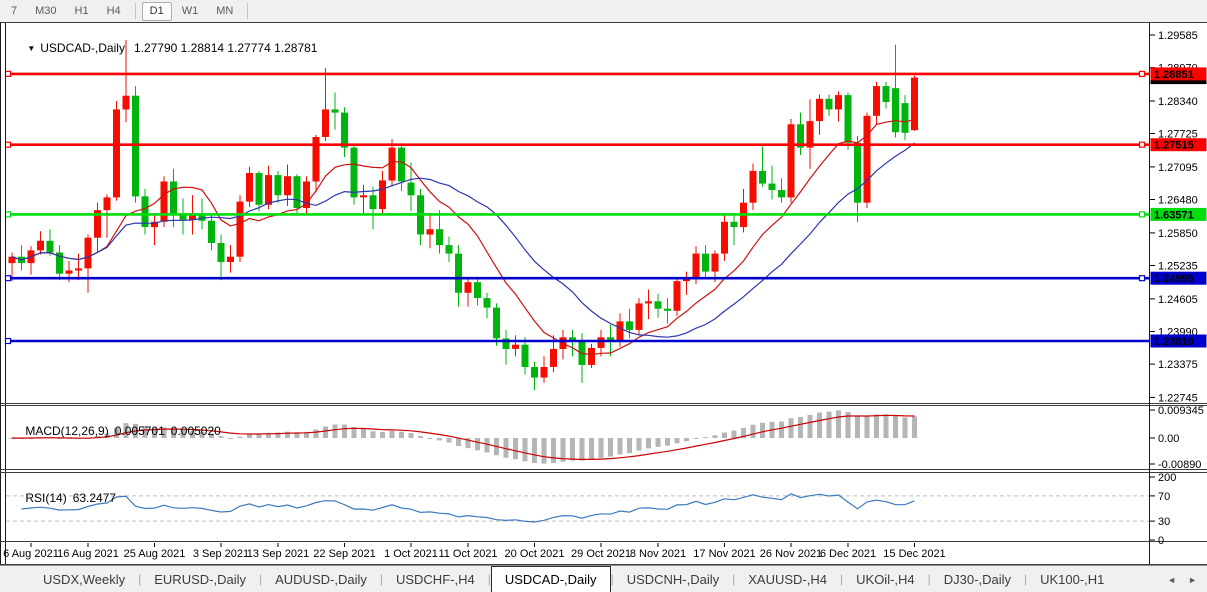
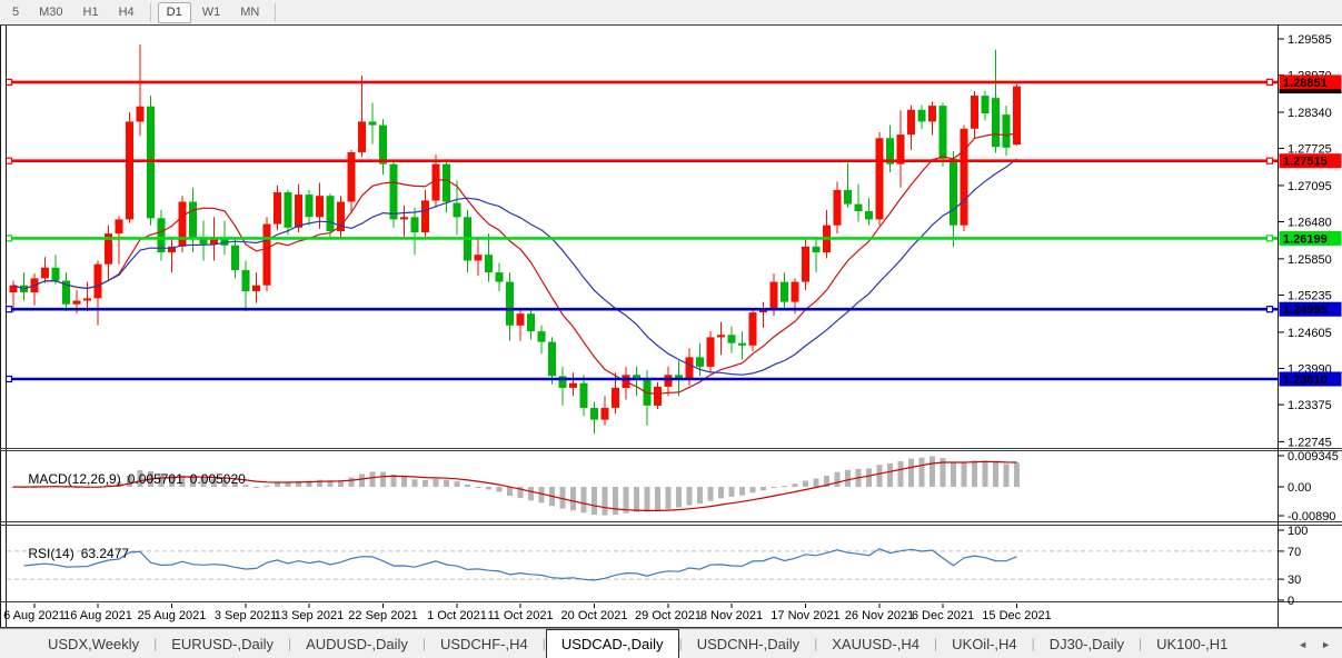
- 7
+ 5
  M30
  H1
  H4
  D1
  W1
  MN
  1.29585
  1.28340
  1.27725
  1.27095
  1.26480
  1.25850
  1.25235
  1.24605
  1.23990
  1.23375
  1.22745
  1.28851
  1.27515
- 1.63571
+ 1.26199
  1.24995
  1.23810
  0.009345
  0.00
  -0.00890
- 200
+ 100
  70
  30
  0
  6 Aug 2021
  16 Aug 2021
  25 Aug 2021
  3 Sep 2021
  13 Sep 2021
  22 Sep 2021
  1 Oct 2021
  11 Oct 2021
  20 Oct 2021
  29 Oct 2021
  8 Nov 2021
  17 Nov 2021
  26 Nov 2021
  6 Dec 2021
  15 Dec 2021
- ▼ USDCAD-,Daily 1.27790 1.28814 1.27774 1.28781
  MACD(12,26,9) 0.005701 0.005020
  RSI(14) 63.2477
  USDX,Weekly
  |
  EURUSD-,Daily
  |
  AUDUSD-,Daily
  |
  USDCHF-,H4
  |
  USDCAD-,Daily
  |
  USDCNH-,Daily
  |
  XAUUSD-,H4
  |
  UKOil-,H4
  |
  DJ30-,Daily
  |
  UK100-,H1
  ◄
  ►
